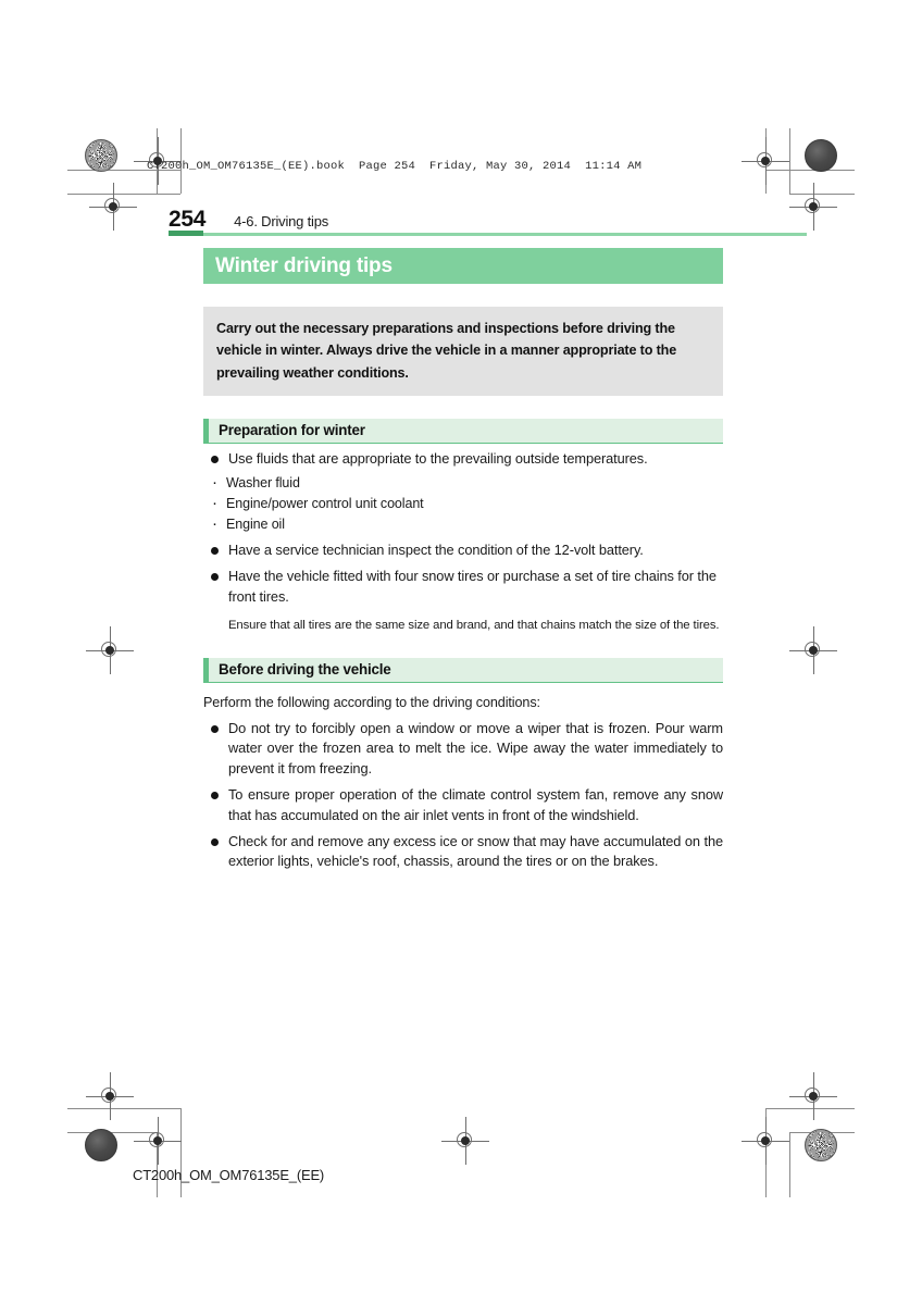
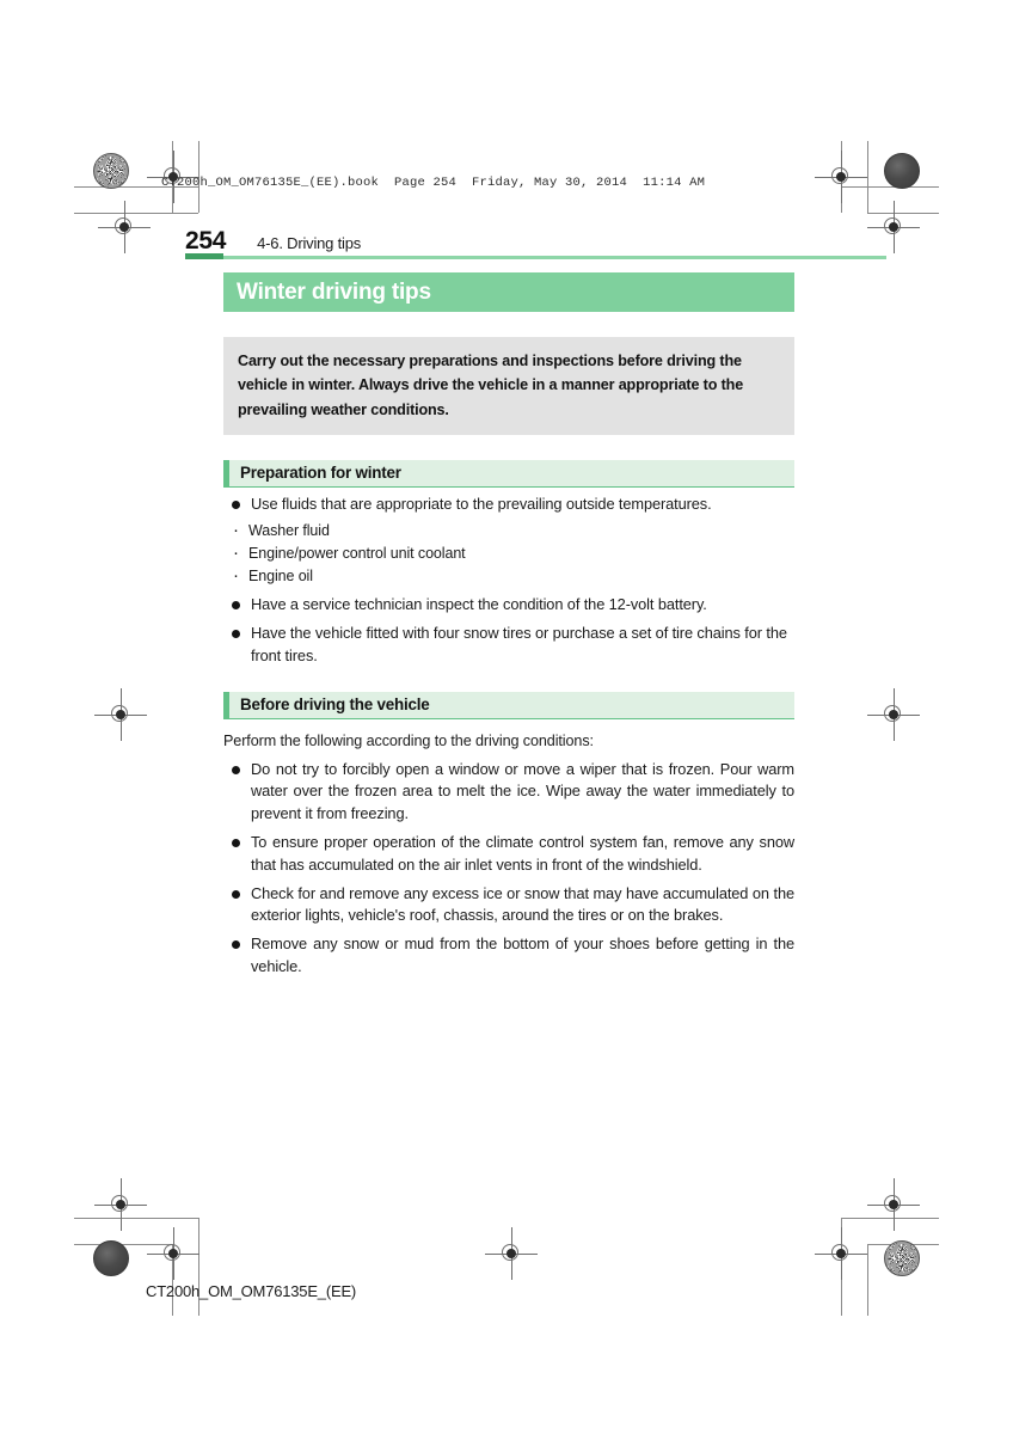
  CT200h_OM_OM76135E_(EE).book Page 254 Friday, May 30, 2014 11:14 AM
  254
  4-6. Driving tips
  Winter driving tips
  Carry out the necessary preparations and inspections before driving the vehicle in winter. Always drive the vehicle in a manner appropriate to the prevailing weather conditions.
  Preparation for winter
  Use fluids that are appropriate to the prevailing outside temperatures.
  Washer fluid
  Engine/power control unit coolant
  Engine oil
  Have a service technician inspect the condition of the 12-volt battery.
  Have the vehicle fitted with four snow tires or purchase a set of tire chains for the front tires.
- Ensure that all tires are the same size and brand, and that chains match the size of the tires.
  Before driving the vehicle
  Perform the following according to the driving conditions:
  Do not try to forcibly open a window or move a wiper that is frozen. Pour warm water over the frozen area to melt the ice. Wipe away the water immediately to prevent it from freezing.
  To ensure proper operation of the climate control system fan, remove any snow that has accumulated on the air inlet vents in front of the windshield.
  Check for and remove any excess ice or snow that may have accumulated on the exterior lights, vehicle's roof, chassis, around the tires or on the brakes.
+ Remove any snow or mud from the bottom of your shoes before getting in the vehicle.
  CT200h_OM_OM76135E_(EE)
